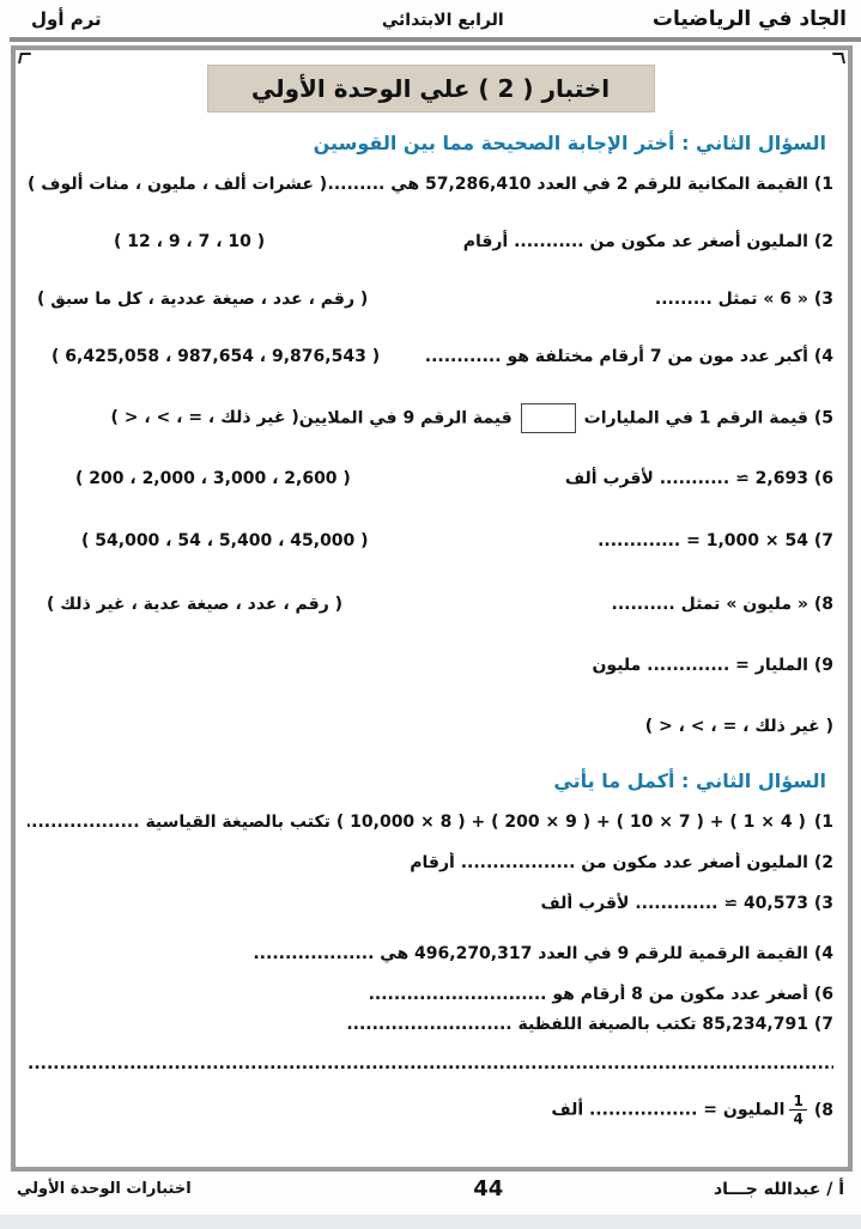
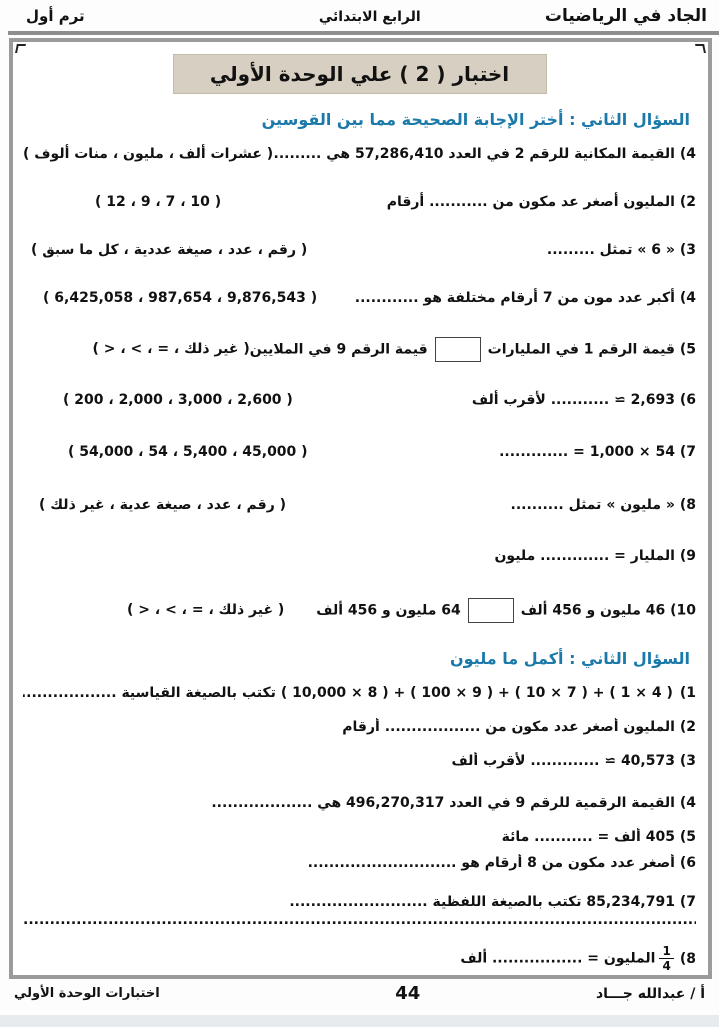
  الجاد في الرياضيات
  الرابع الابتدائي
  ترم أول
  اختبار ( 2 ) علي الوحدة الأولي
  السؤال الثاني : أختر الإجابة الصحيحة مما بين القوسين
- 1) القيمة المكانية للرقم 2 في العدد 57,286,410 هي .........
+ 4) القيمة المكانية للرقم 2 في العدد 57,286,410 هي .........
  ( عشرات ألف ، مليون ، منات ألوف )
  2) المليون أصغر عد مكون من ........... أرقام
  ( 12 ، 9 ، 7 ، 10 )
  3) « 6 » تمثل .........
  ( رقم ، عدد ، صيغة عددية ، كل ما سبق )
  4) أكبر عدد مون من 7 أرقام مختلفة هو ............
  ( 6,425,058 ، 987,654 ، 9,876,543 )
  5) قيمة الرقم 1 في الملياراتقيمة الرقم 9 في الملايين
  ( > ، < ، = ، غير ذلك )
  6) 2,693 ≃ ........... لأقرب ألف
  ( 200 ، 2,000 ، 3,000 ، 2,600 )
  7) 54 × 1,000 = .............
  ( 54,000 ، 54 ، 5,400 ، 45,000 )
  8) « مليون » تمثل ..........
  ( رقم ، عدد ، صيغة عدية ، غير ذلك )
  9) المليار = ............. مليون
+ 10) 46 مليون و 456 ألف64 مليون و 456 ألف
  ( > ، < ، = ، غير ذلك )
- السؤال الثاني : أكمل ما يأتي
+ السؤال الثاني : أكمل ما مليون
- 1)( 10,000 × 8 ) + ( 200 × 9 ) + ( 10 × 7 ) + ( 1 × 4 )تكتب بالصيغة القياسية ..................
+ 1)( 10,000 × 8 ) + ( 100 × 9 ) + ( 10 × 7 ) + ( 1 × 4 )تكتب بالصيغة القياسية ..................
  2) المليون أصغر عدد مكون من .................. أرقام
  3) 40,573 ≃ ............. لأقرب ألف
  4) القيمة الرقمية للرقم 9 في العدد 496,270,317 هي ...................
+ 5) 405 ألف = ........... مائة
  6) أصغر عدد مكون من 8 أرقام هو ............................
  7) 85,234,791 تكتب بالصيغة اللفظية ..........................
  ...............................................................................................................................
  8)
  1
  4
  المليون = ................. ألف
  أ / عبدالله جـــاد
  44
  اختبارات الوحدة الأولي
